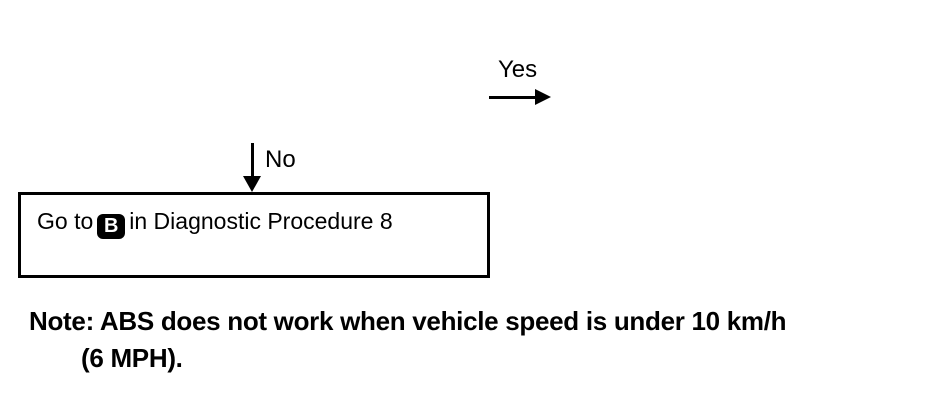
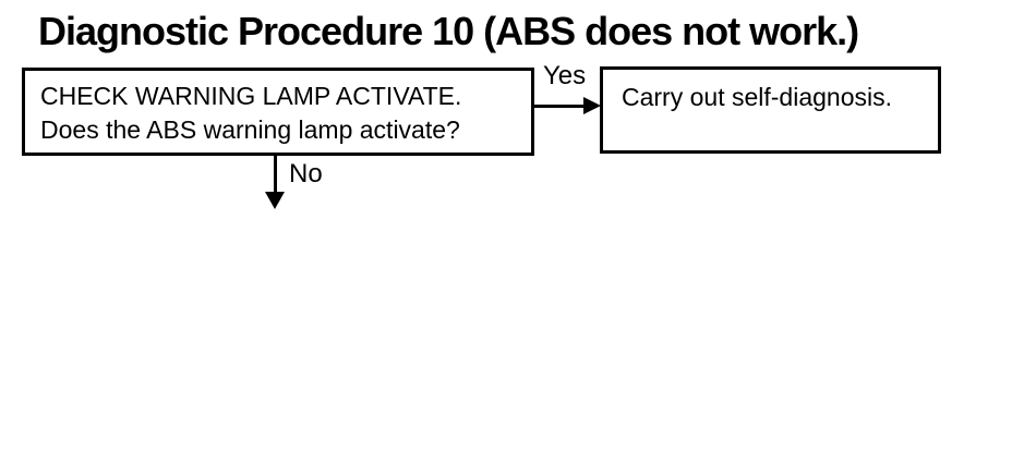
+ Diagnostic Procedure 10 (ABS does not work.)
+ CHECK WARNING LAMP ACTIVATE.
+ Does the ABS warning lamp activate?
  Yes
+ Carry out self-diagnosis.
  No
- Go to B in Diagnostic Procedure 8
- Note: ABS does not work when vehicle speed is under 10 km/h
- (6 MPH).
